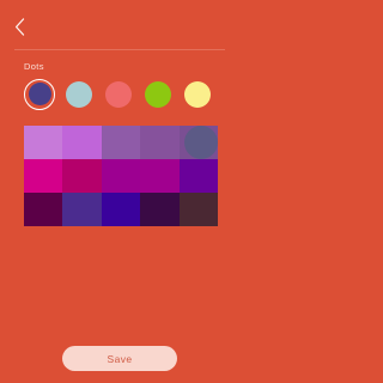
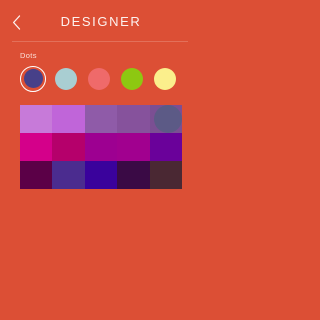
+ DESIGNER
  Dots
- Save
